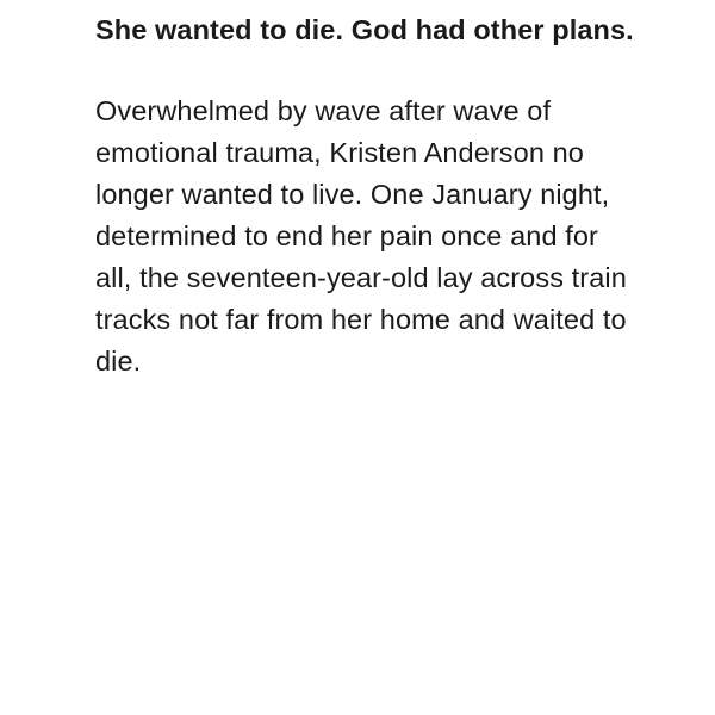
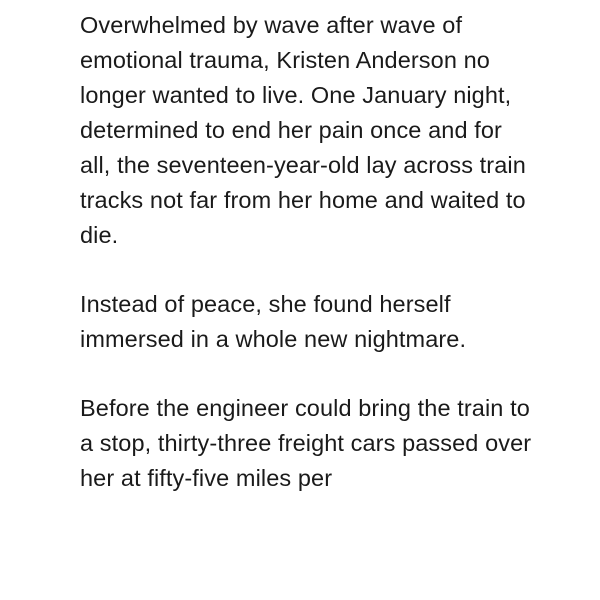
- She wanted to die. God had other plans.
  Overwhelmed by wave after wave of emotional trauma, Kristen Anderson no longer wanted to live. One January night, determined to end her pain once and for all, the seventeen-year-old lay across train tracks not far from her home and waited to die.
+ Instead of peace, she found herself immersed in a whole new nightmare.
+ Before the engineer could bring the train to a stop, thirty-three freight cars passed over her at fifty-five miles per
